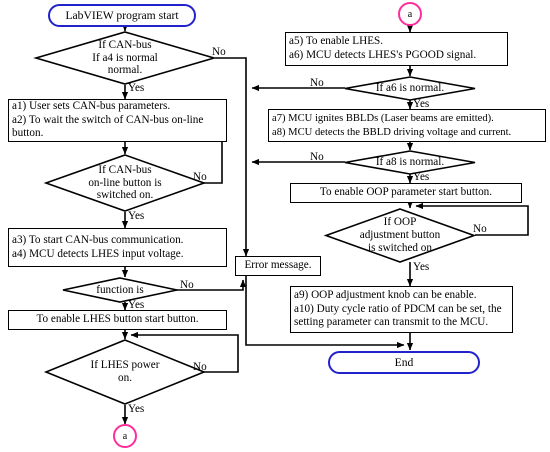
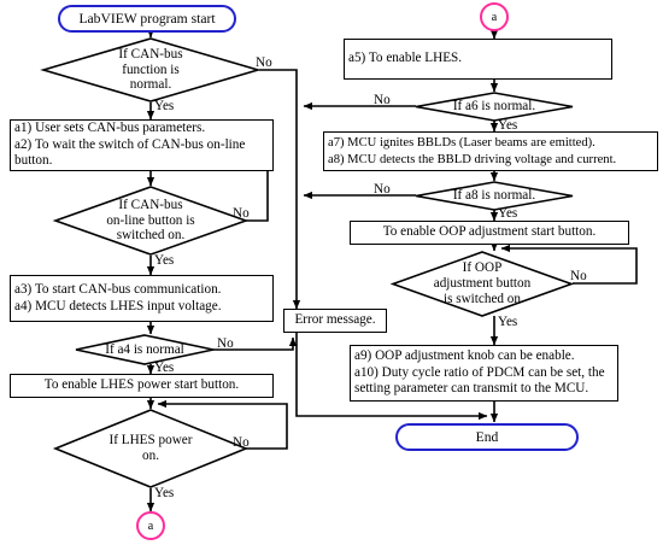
  LabVIEW program start
  If CAN-bus
- If a4 is normal
+ function is
  normal.
  Yes
  No
  a1) User sets CAN-bus parameters.
  a2) To wait the switch of CAN-bus on-line
  button.
  If CAN-bus
  on-line button is
  switched on.
  Yes
  No
  a3) To start CAN-bus communication.
  a4) MCU detects LHES input voltage.
- function is
+ If a4 is normal
  Yes
  No
- To enable LHES button start button.
+ To enable LHES power start button.
  If LHES power
  on.
  Yes
  No
  a
  Error message.
  a
  a5) To enable LHES.
- a6) MCU detects LHES's PGOOD signal.
  If a6 is normal.
  Yes
  No
  a7) MCU ignites BBLDs (Laser beams are emitted).
  a8) MCU detects the BBLD driving voltage and current.
  If a8 is normal.
  Yes
  No
- To enable OOP parameter start button.
+ To enable OOP adjustment start button.
  If OOP
  adjustment button
  is switched on
  Yes
  No
  a9) OOP adjustment knob can be enable.
  a10) Duty cycle ratio of PDCM can be set, the
  setting parameter can transmit to the MCU.
  End
